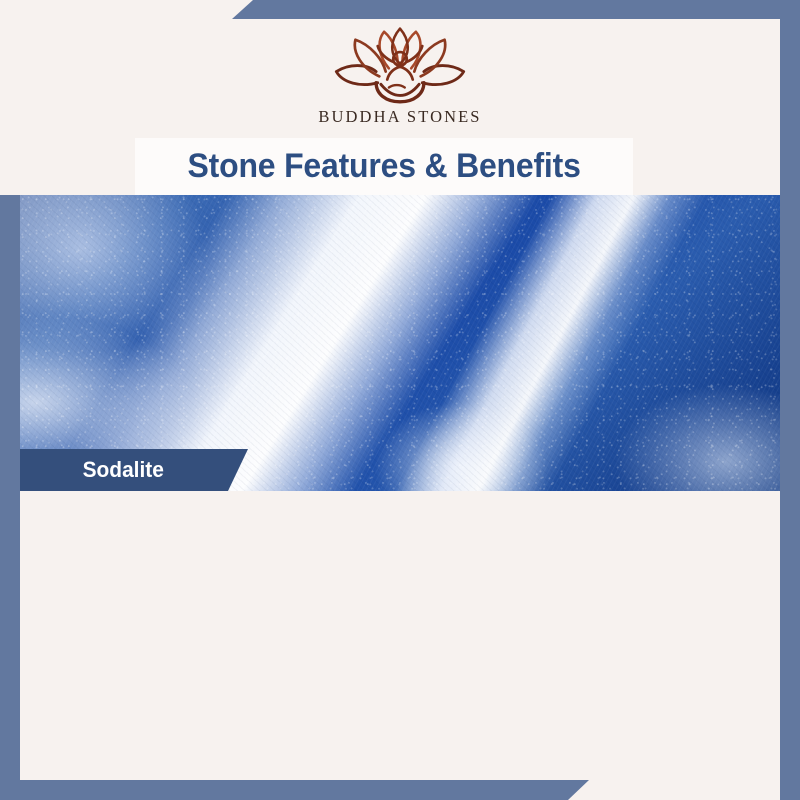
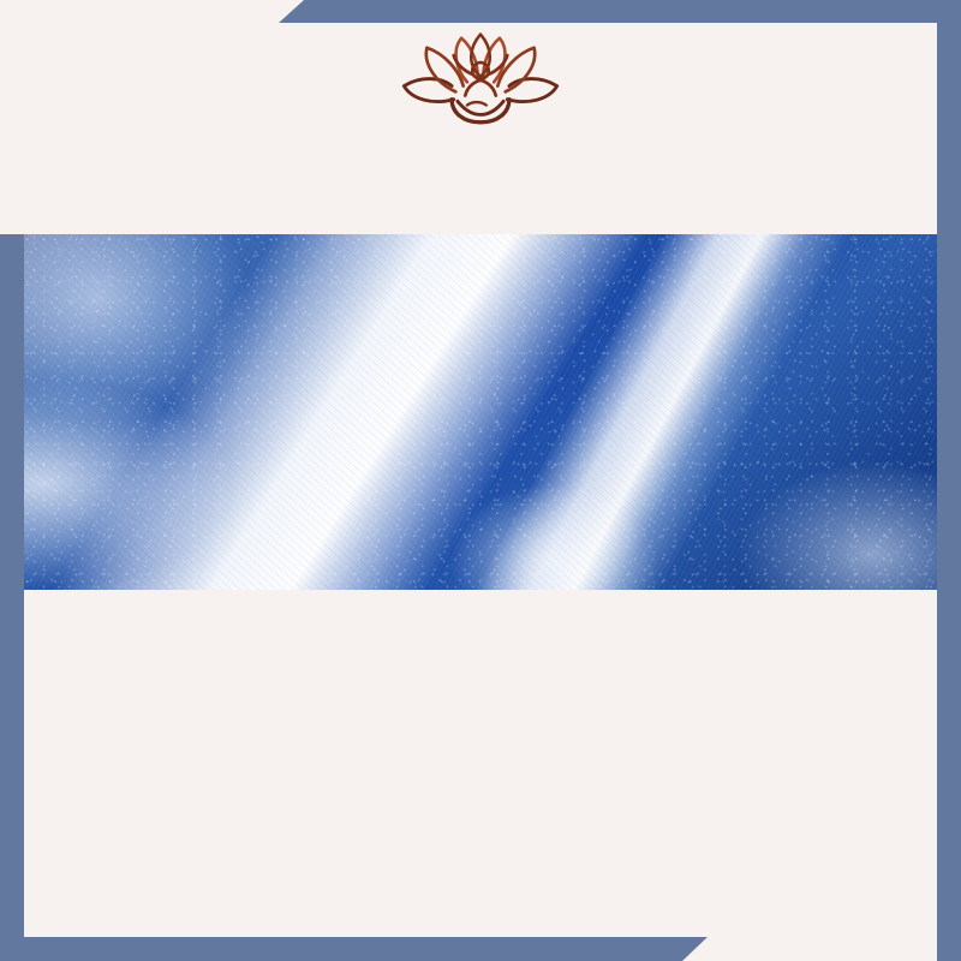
- BUDDHA STONES
- Stone Features & Benefits
- Sodalite
